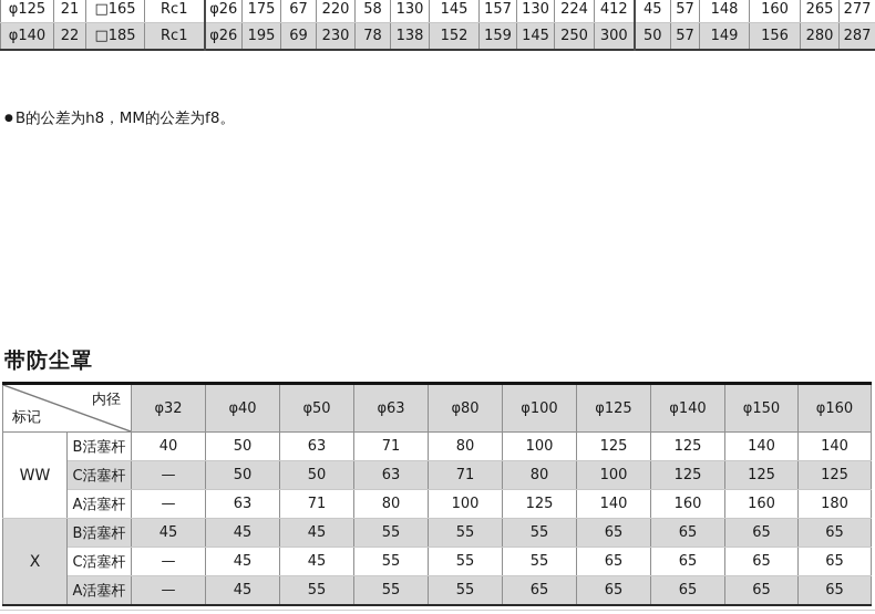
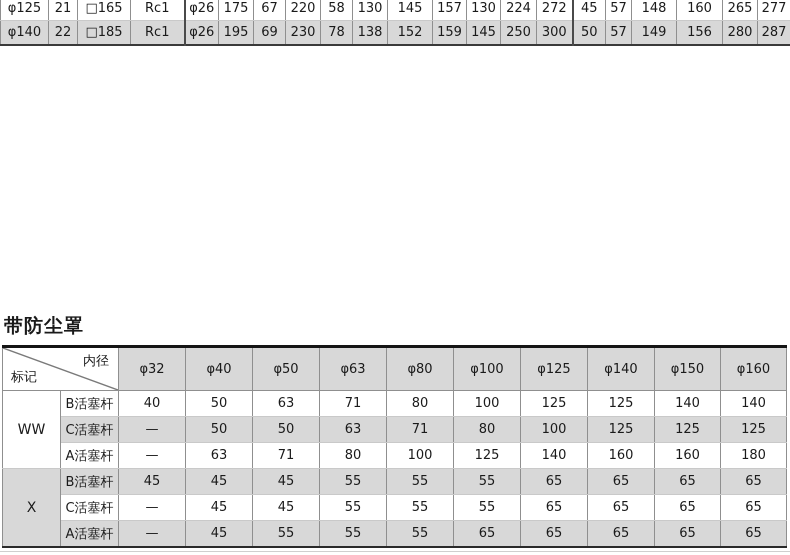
- φ125	21	□165	Rc1	φ26	175	67	220	58	130	145	157	130	224	412	45	57	148	160	265	277
+ φ125	21	□165	Rc1	φ26	175	67	220	58	130	145	157	130	224	272	45	57	148	160	265	277
  φ140	22	□185	Rc1	φ26	195	69	230	78	138	152	159	145	250	300	50	57	149	156	280	287
- ● B的公差为h8，MM的公差为f8。
  带防尘罩
  内径 标记	φ32	φ40	φ50	φ63	φ80	φ100	φ125	φ140	φ150	φ160
  WW	B活塞杆	40	50	63	71	80	100	125	125	140	140
  C活塞杆	—	50	50	63	71	80	100	125	125	125
  A活塞杆	—	63	71	80	100	125	140	160	160	180
  X	B活塞杆	45	45	45	55	55	55	65	65	65	65
  C活塞杆	—	45	45	55	55	55	65	65	65	65
  A活塞杆	—	45	55	55	55	65	65	65	65	65
